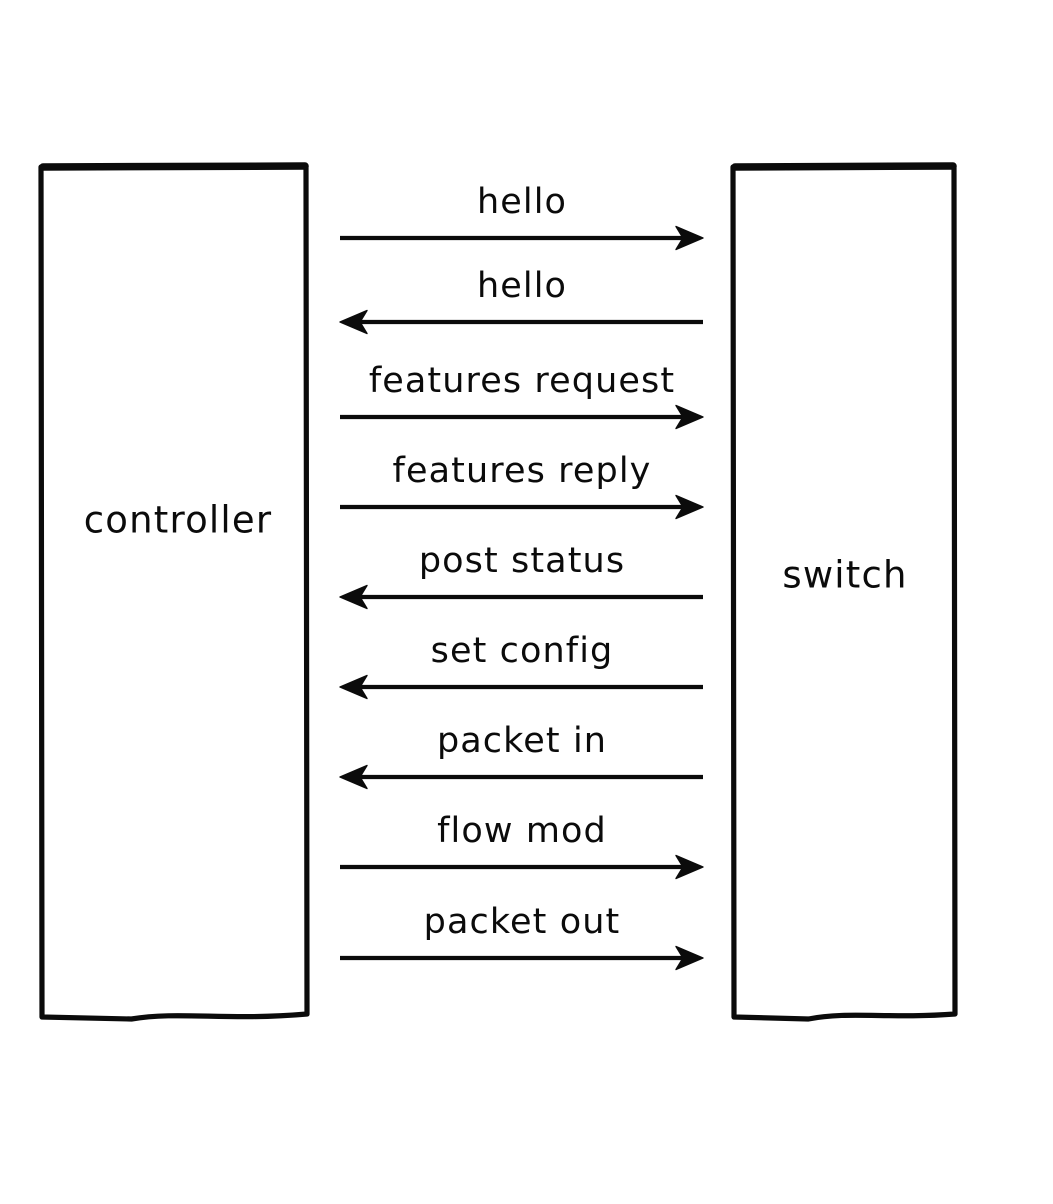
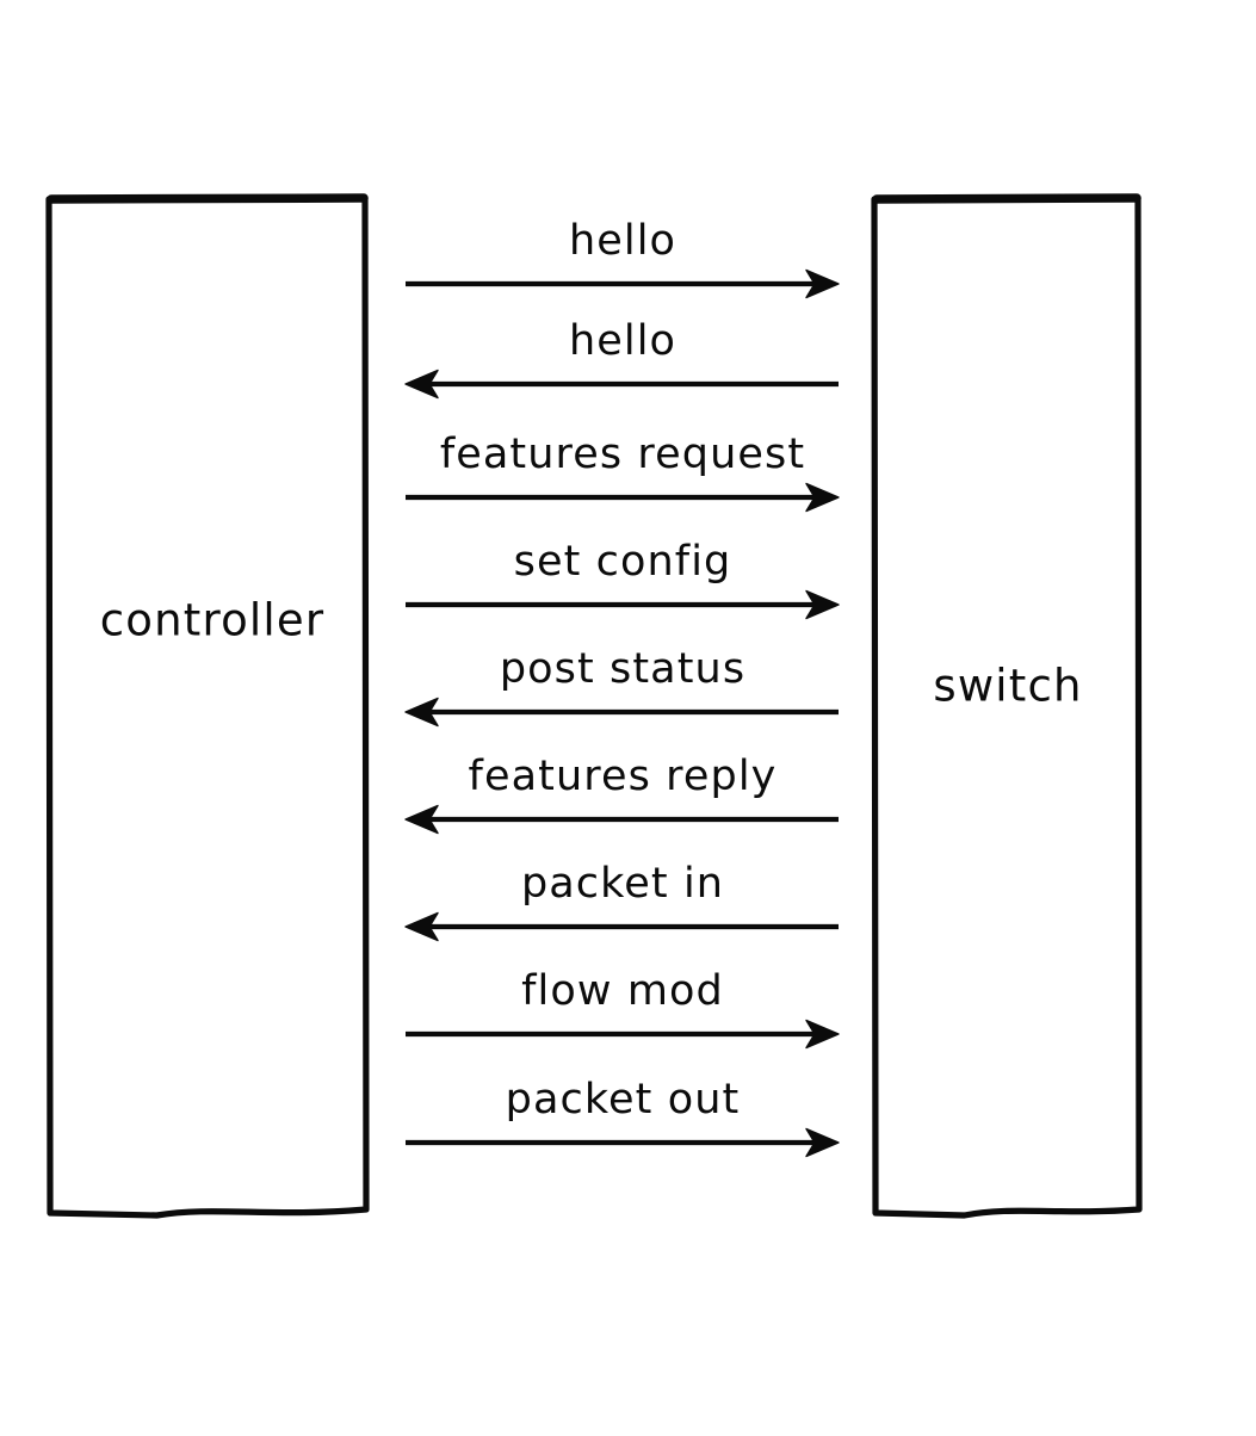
  controller
  switch
  hello
  hello
  features request
- features reply
+ set config
  post status
- set config
+ features reply
  packet in
  flow mod
  packet out
